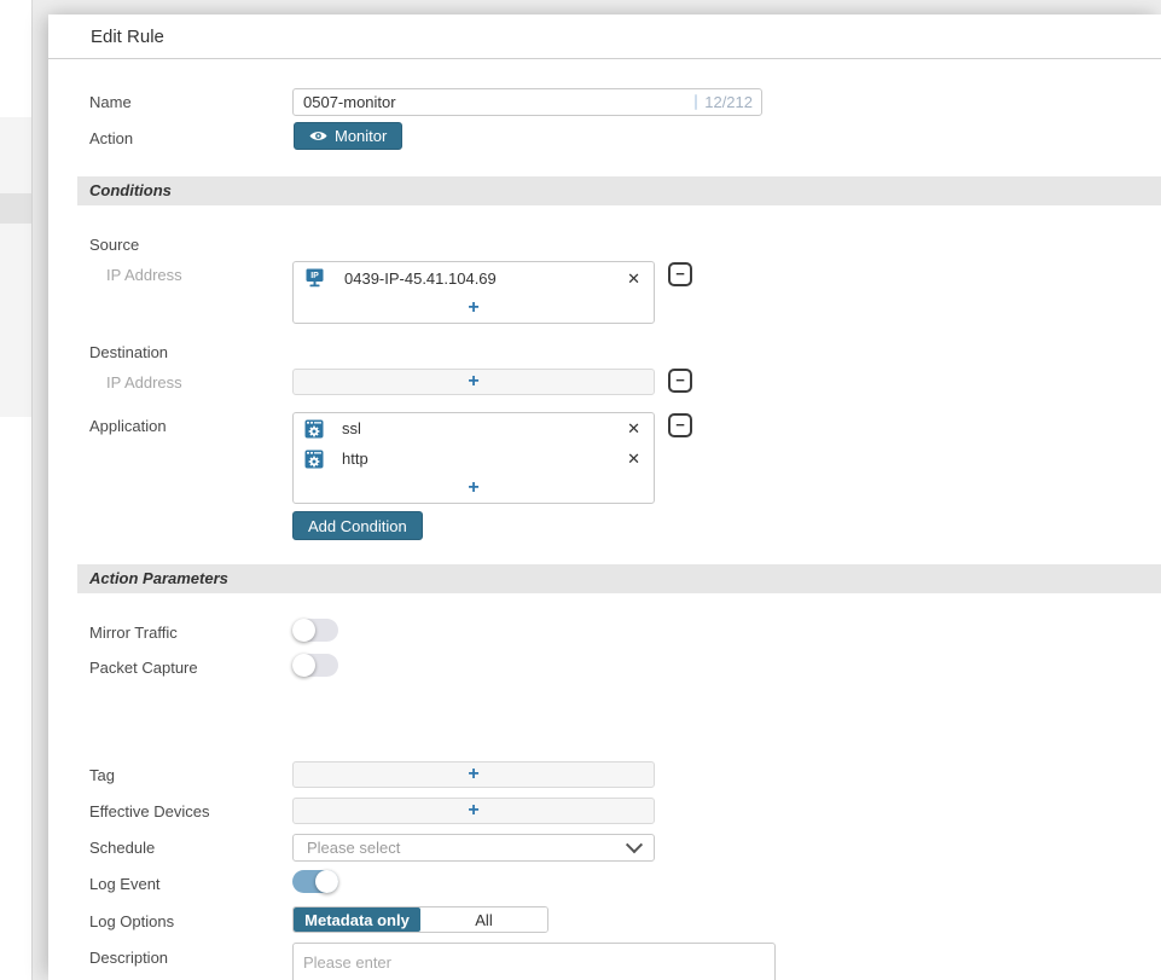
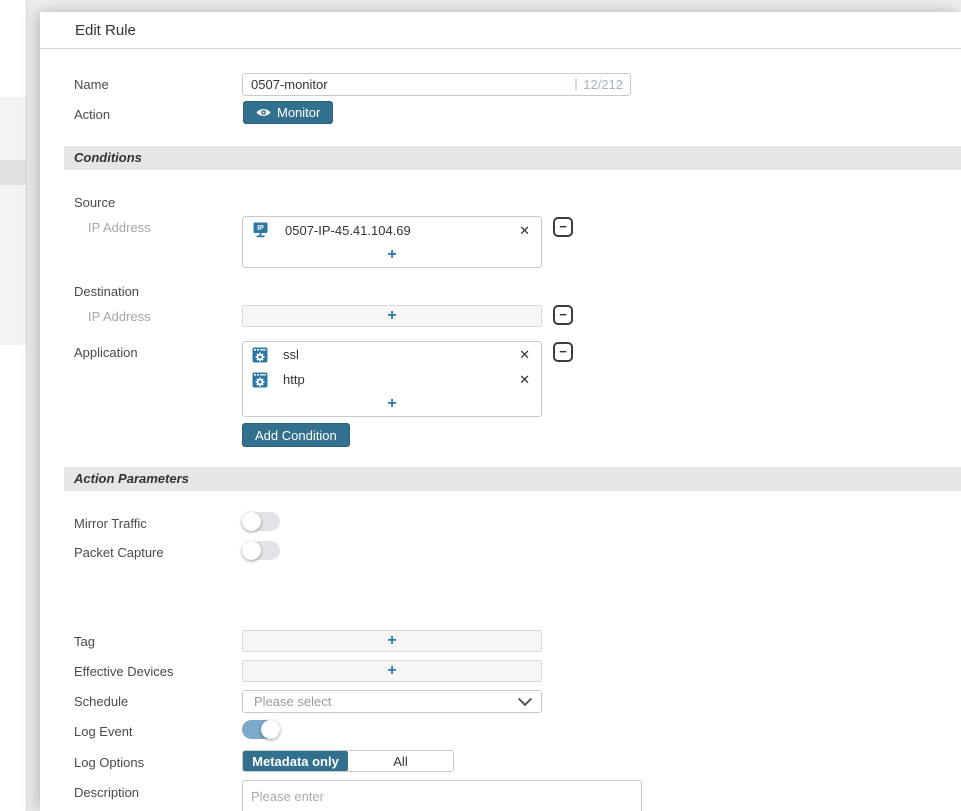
  Edit Rule
  Name
  0507-monitor
  12/212
  Action
  Monitor
  Conditions
  Source
  IP Address
- 0439-IP-45.41.104.69
+ 0507-IP-45.41.104.69
  ✕
  +
  −
  Destination
  IP Address
  +
  −
  Application
  ssl
  ✕
  http
  ✕
  +
  −
  Add Condition
  Action Parameters
  Mirror Traffic
  Packet Capture
  Tag
  +
  Effective Devices
  +
  Schedule
  Please select
  Log Event
  Log Options
  Metadata only
  All
  Description
  Please enter
